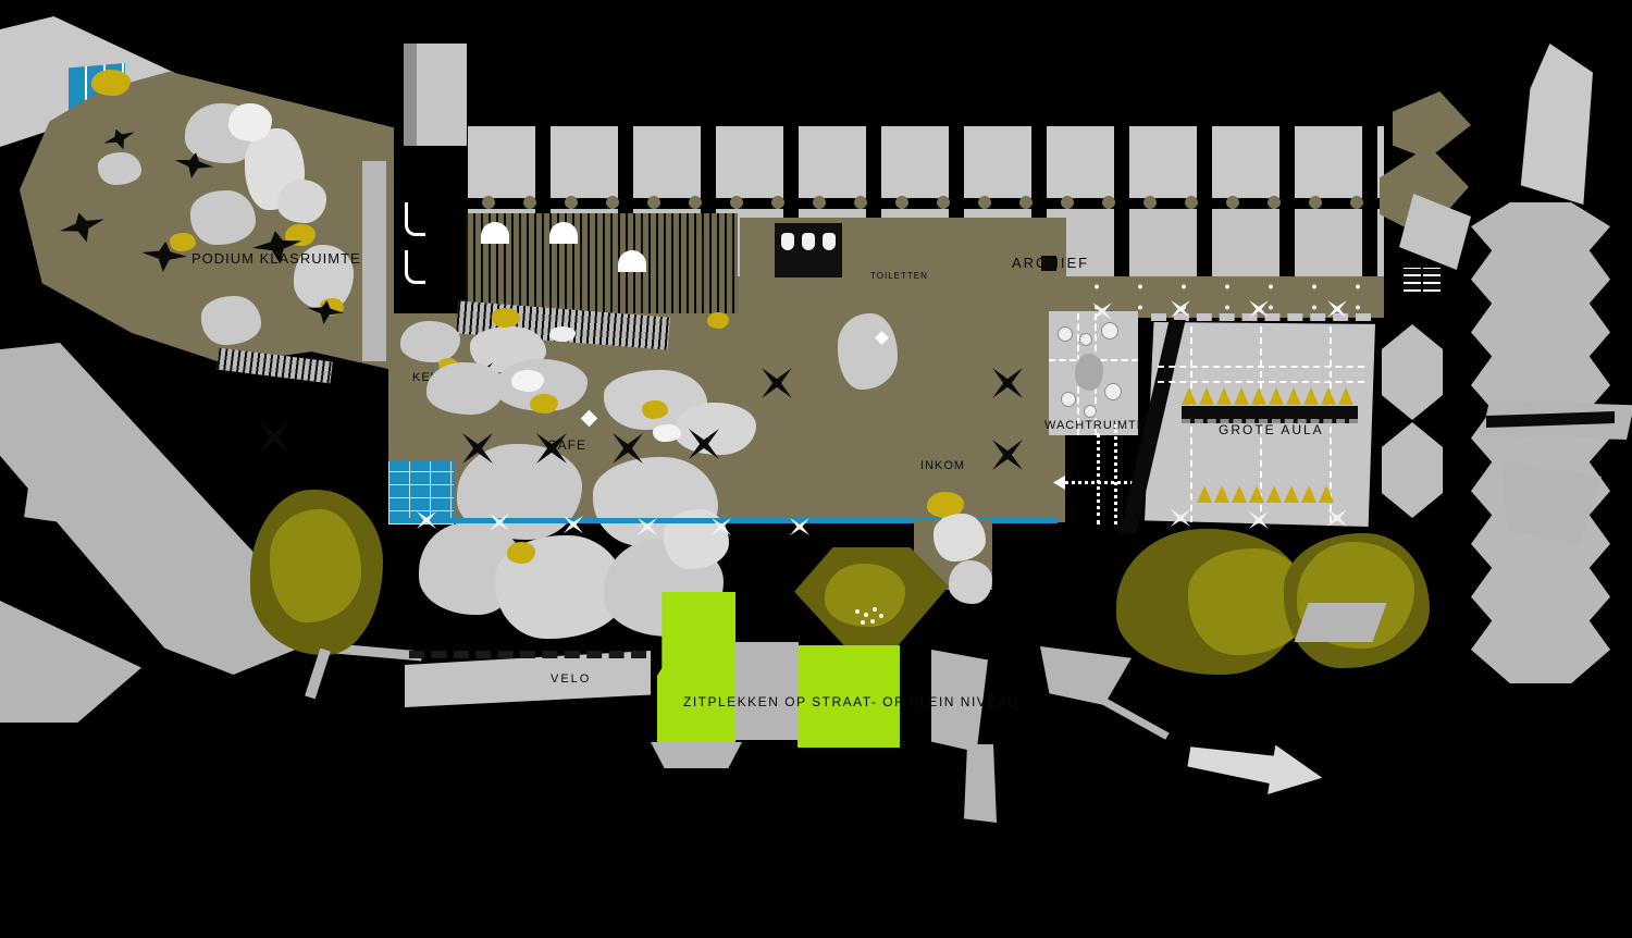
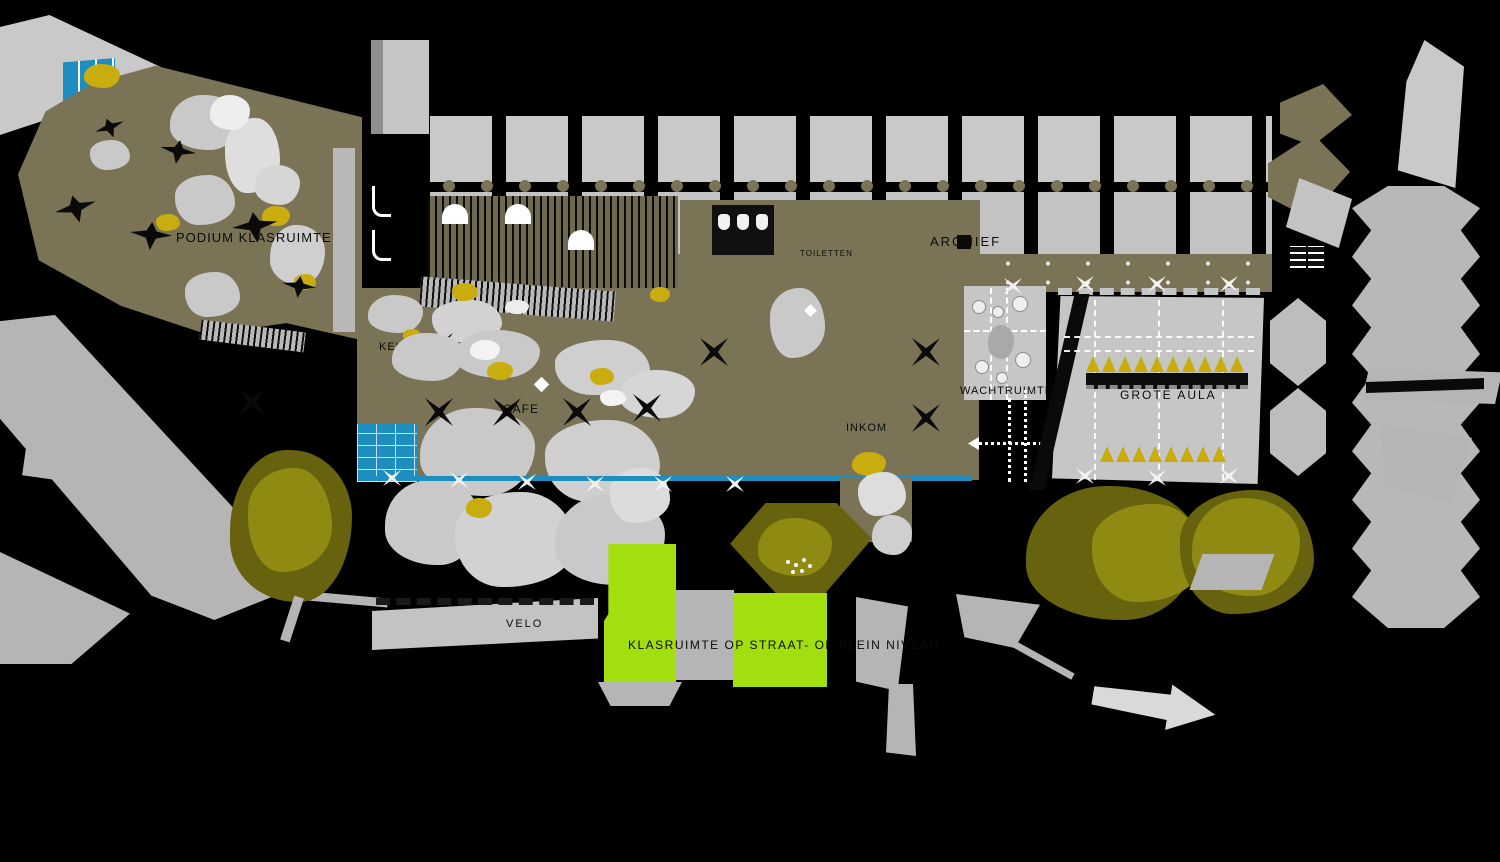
  PODIUM KLASRUIMTE
  TOILETTEN
  ARIEF
  CAFE
  INKOM
  WACHTRUIMTE
  GROTE AULA
  EL
  VELO
- ZITPLEKKEN OP STRAAT- OF PLEIN NIVEAU
+ KLASRUIMTE OP STRAAT- OF PLEIN NIVEAU
